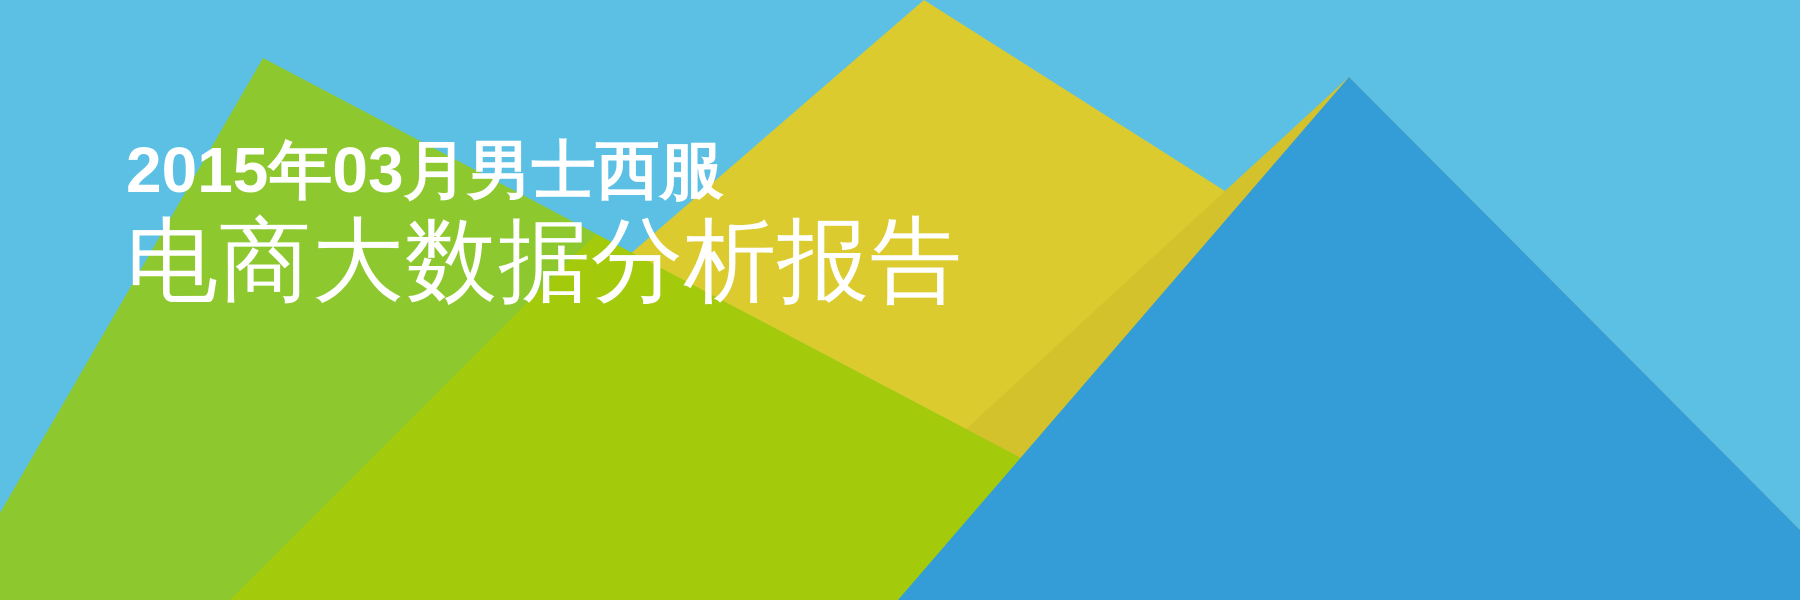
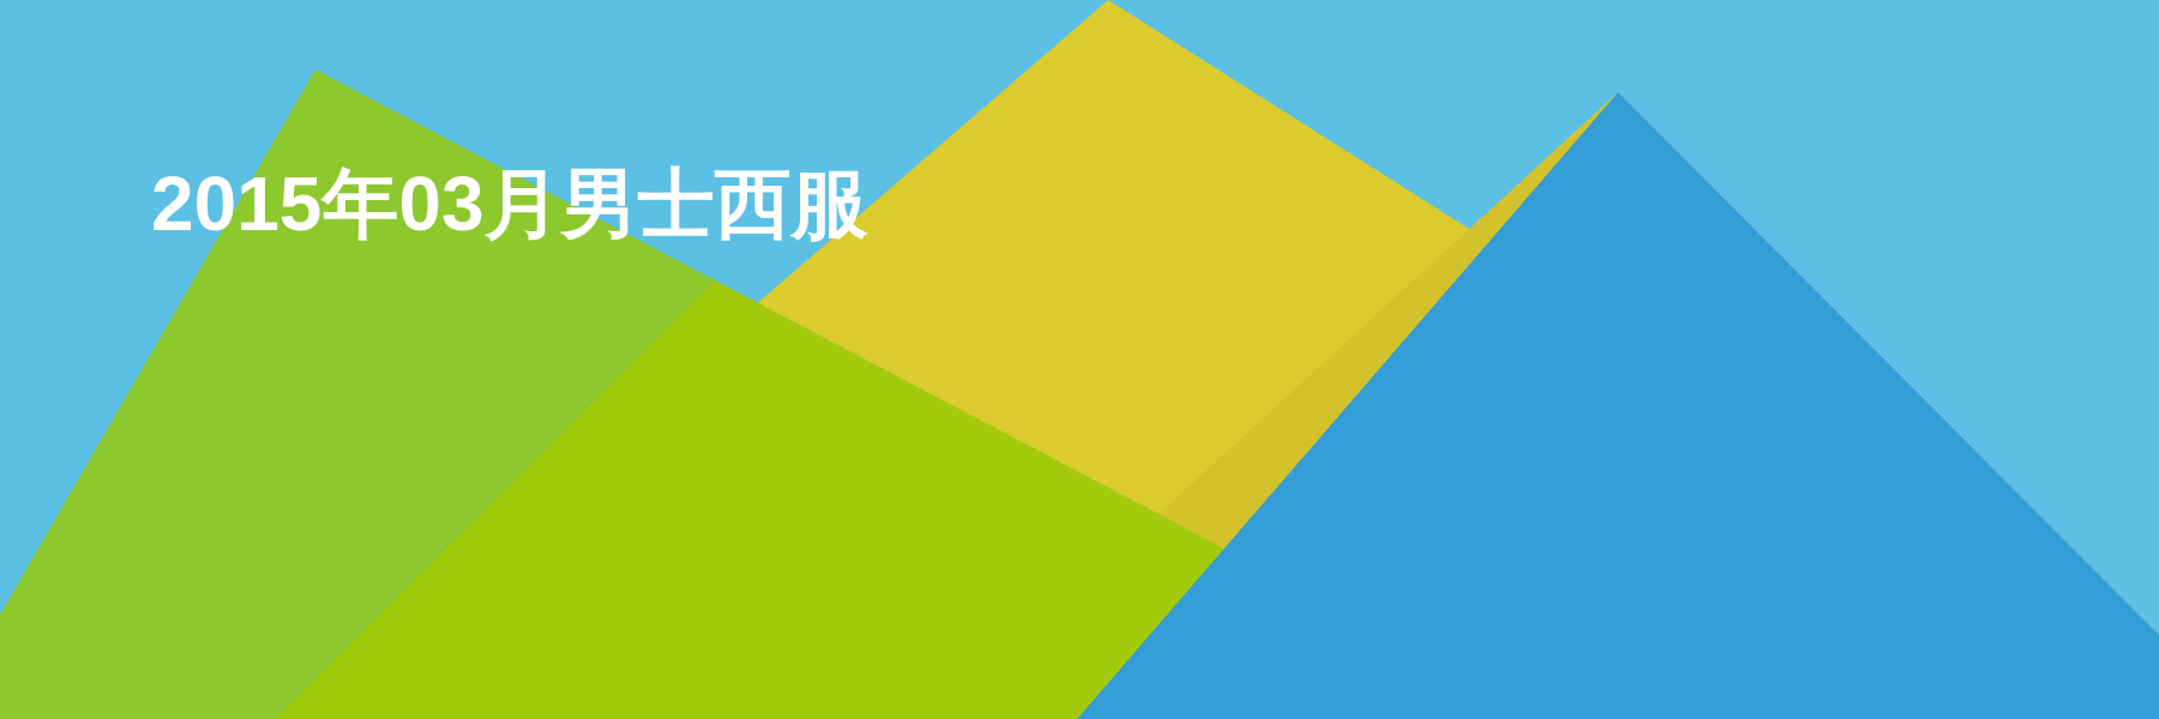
  2015年03月男士西服
- 电商大数据分析报告
